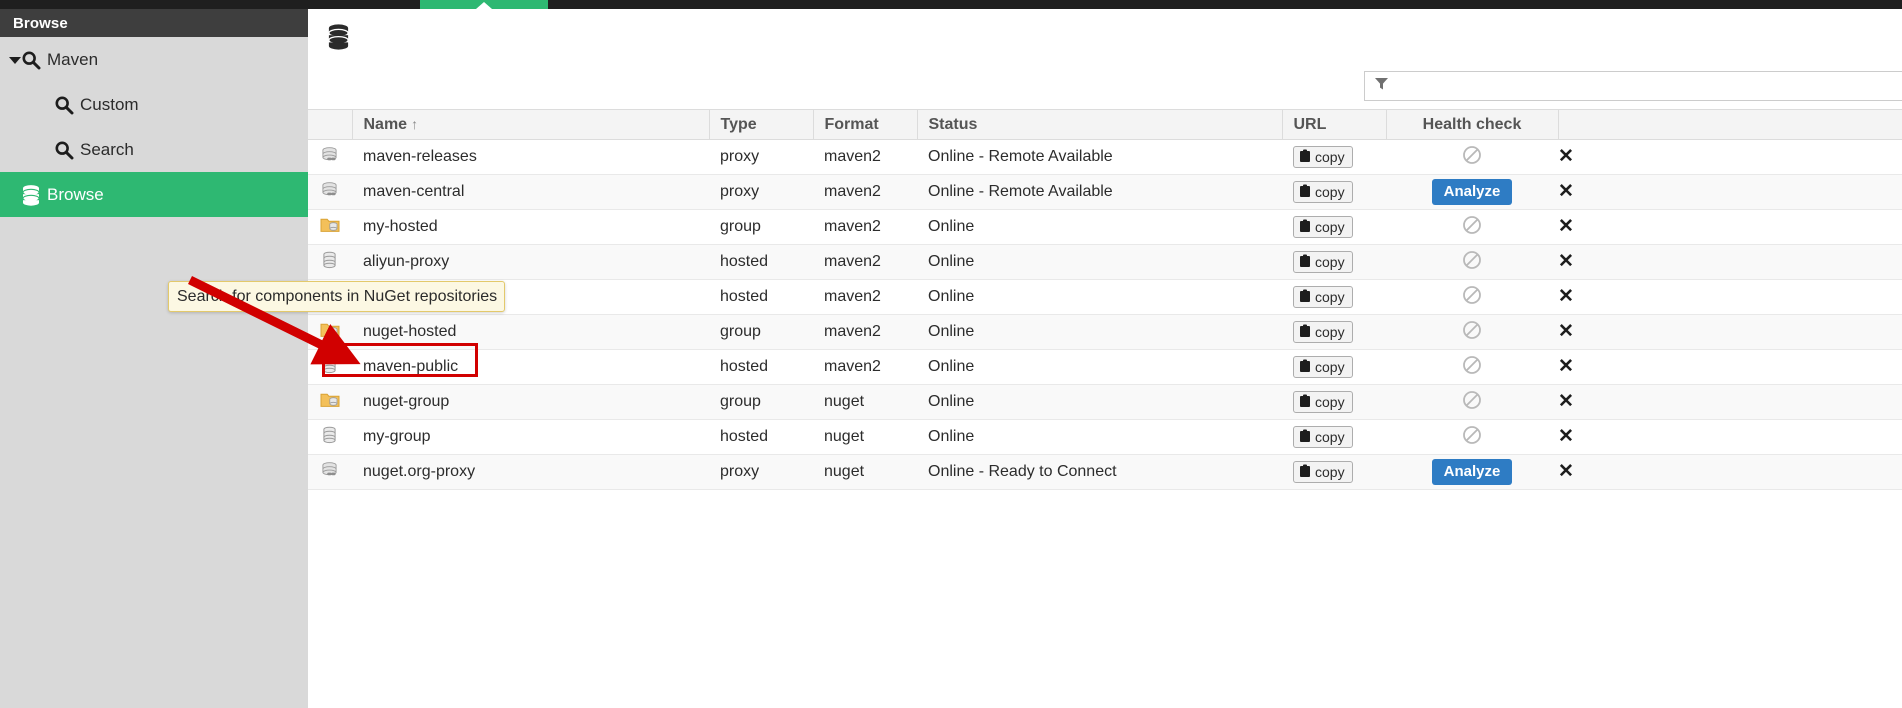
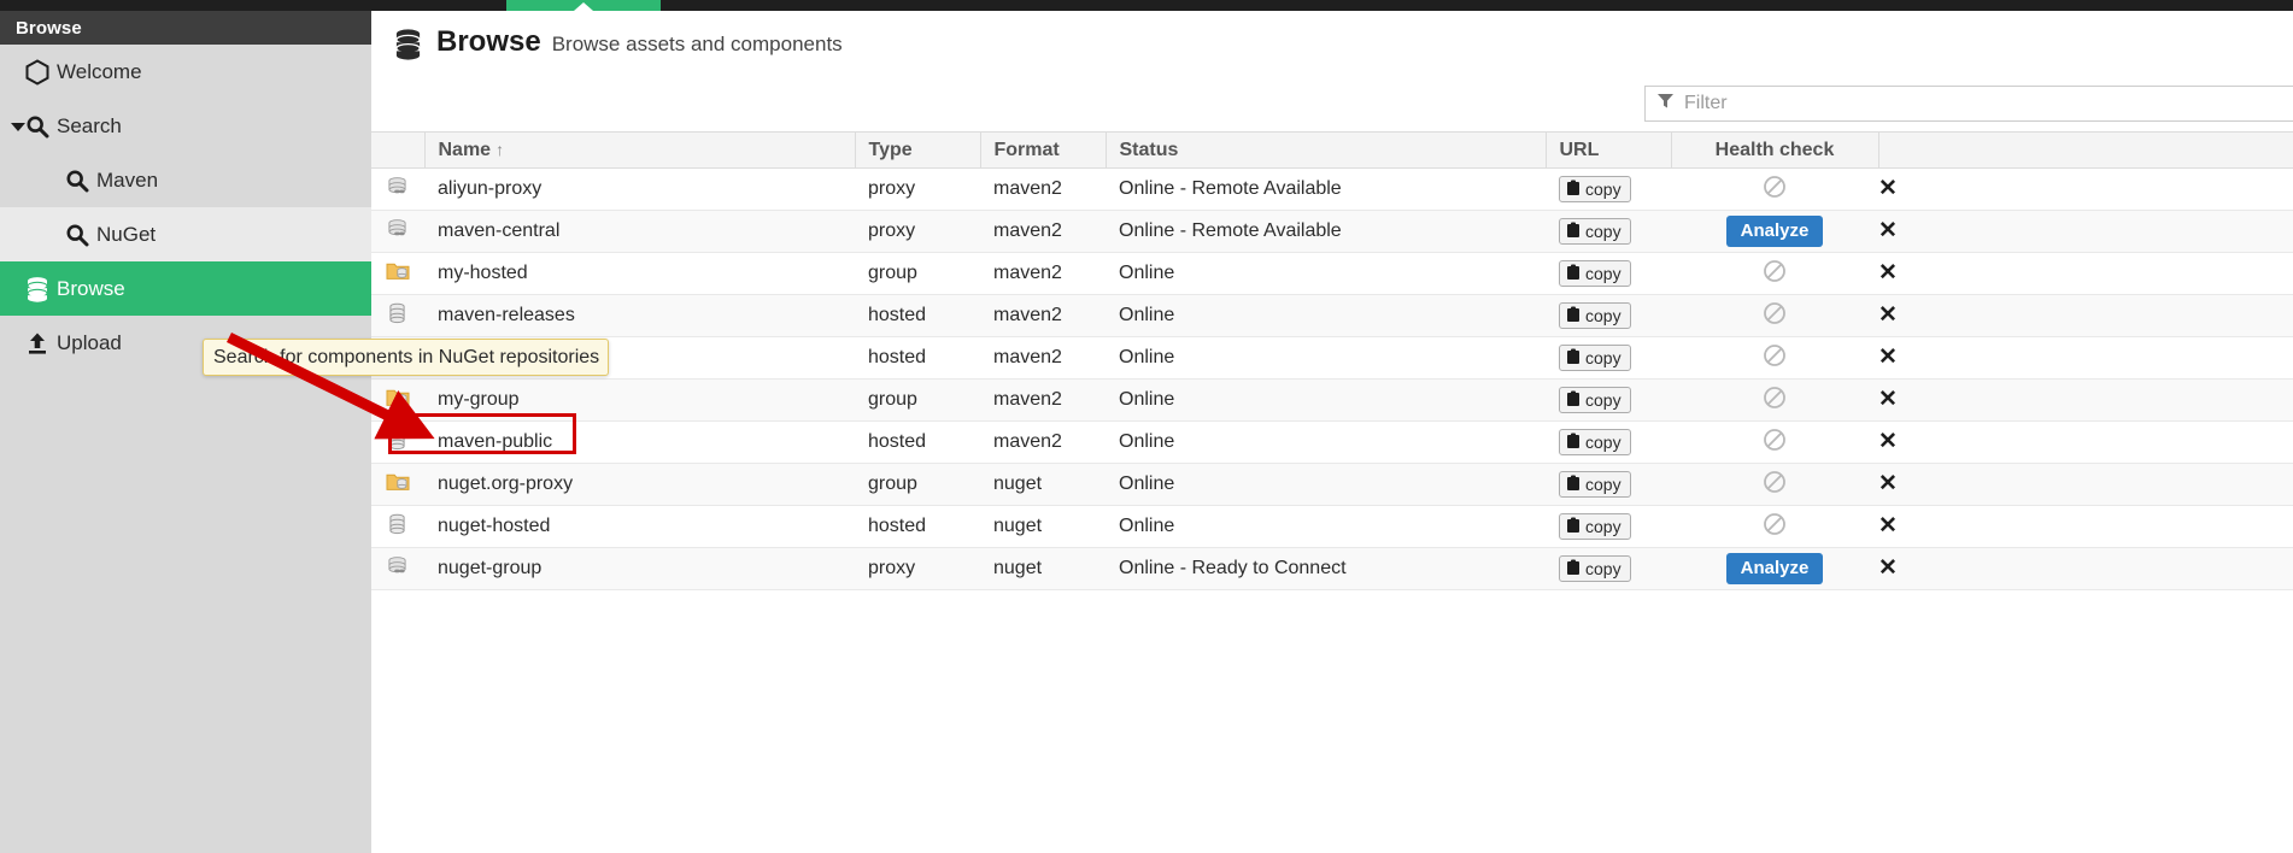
  Browse
+ Welcome
- Maven
+ Search
- Custom
- Search
+ Maven
+ NuGet
  Browse
+ Upload
+ Browse Browse assets and components
+ Filter
  	Name ↑	Type	Format	Status	URL	Health check
- 	maven-releases	proxy	maven2	Online - Remote Available	copy		✕
+ 	aliyun-proxy	proxy	maven2	Online - Remote Available	copy		✕
  	maven-central	proxy	maven2	Online - Remote Available	copy	Analyze	✕
  	my-hosted	group	maven2	Online	copy		✕
- 	aliyun-proxy	hosted	maven2	Online	copy		✕
+ 	maven-releases	hosted	maven2	Online	copy		✕
  		hosted	maven2	Online	copy		✕
- 	nuget-hosted	group	maven2	Online	copy		✕
+ 	my-group	group	maven2	Online	copy		✕
  	maven-public	hosted	maven2	Online	copy		✕
- 	nuget-group	group	nuget	Online	copy		✕
+ 	nuget.org-proxy	group	nuget	Online	copy		✕
- 	my-group	hosted	nuget	Online	copy		✕
+ 	nuget-hosted	hosted	nuget	Online	copy		✕
- 	nuget.org-proxy	proxy	nuget	Online - Ready to Connect	copy	Analyze	✕
+ 	nuget-group	proxy	nuget	Online - Ready to Connect	copy	Analyze	✕
  Sear for components in NuGet repositories
